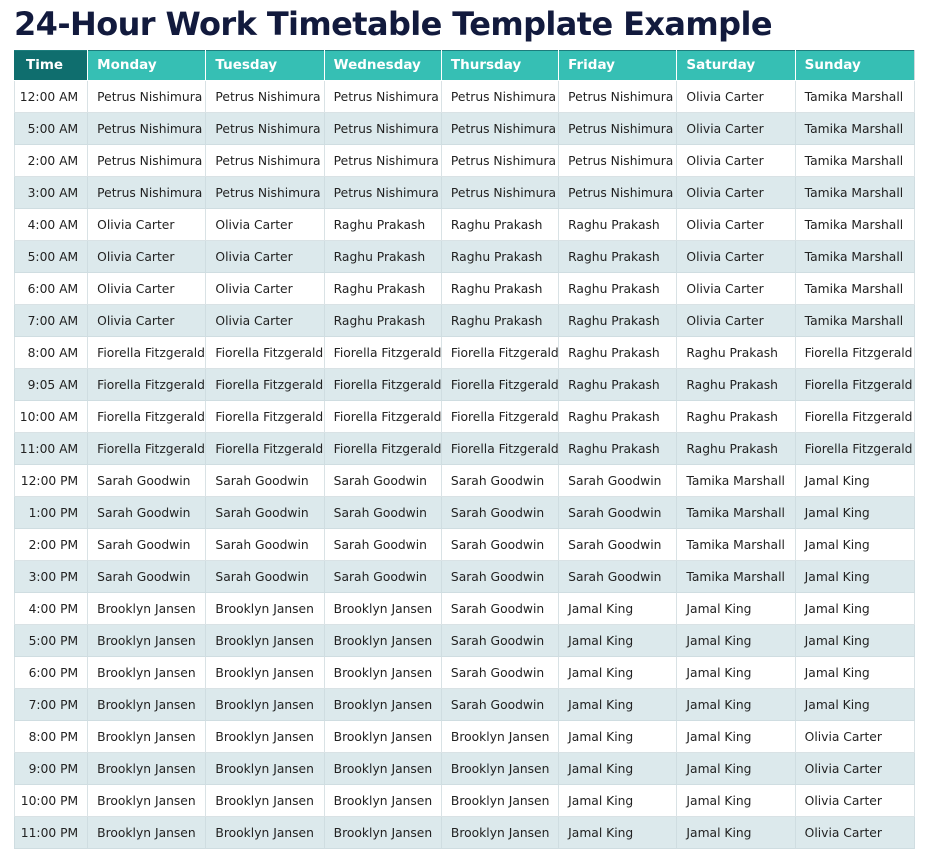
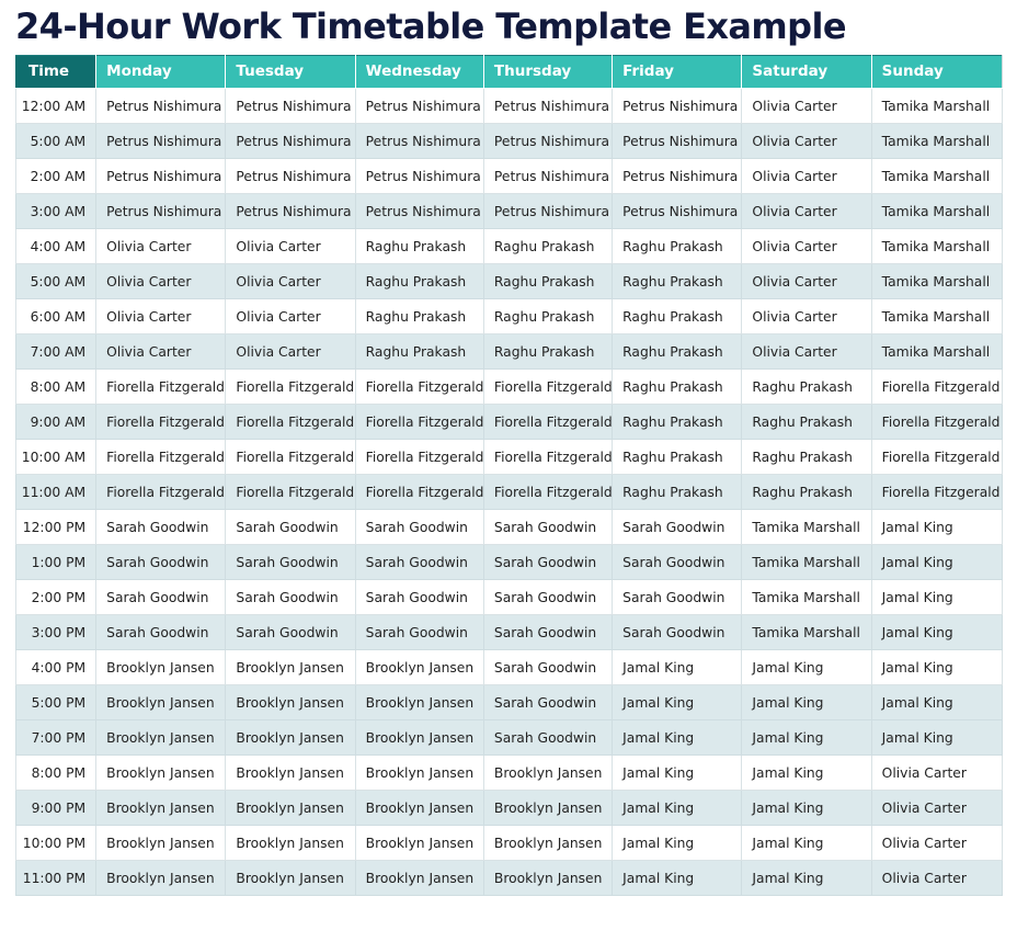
  24-Hour Work Timetable Template Example
  Time	Monday	Tuesday	Wednesday	Thursday	Friday	Saturday	Sunday
  12:00 AM	Petrus Nishimura	Petrus Nishimura	Petrus Nishimura	Petrus Nishimura	Petrus Nishimura	Olivia Carter	Tamika Marshall
  5:00 AM	Petrus Nishimura	Petrus Nishimura	Petrus Nishimura	Petrus Nishimura	Petrus Nishimura	Olivia Carter	Tamika Marshall
  2:00 AM	Petrus Nishimura	Petrus Nishimura	Petrus Nishimura	Petrus Nishimura	Petrus Nishimura	Olivia Carter	Tamika Marshall
  3:00 AM	Petrus Nishimura	Petrus Nishimura	Petrus Nishimura	Petrus Nishimura	Petrus Nishimura	Olivia Carter	Tamika Marshall
  4:00 AM	Olivia Carter	Olivia Carter	Raghu Prakash	Raghu Prakash	Raghu Prakash	Olivia Carter	Tamika Marshall
  5:00 AM	Olivia Carter	Olivia Carter	Raghu Prakash	Raghu Prakash	Raghu Prakash	Olivia Carter	Tamika Marshall
  6:00 AM	Olivia Carter	Olivia Carter	Raghu Prakash	Raghu Prakash	Raghu Prakash	Olivia Carter	Tamika Marshall
  7:00 AM	Olivia Carter	Olivia Carter	Raghu Prakash	Raghu Prakash	Raghu Prakash	Olivia Carter	Tamika Marshall
  8:00 AM	Fiorella Fitzgerald	Fiorella Fitzgerald	Fiorella Fitzgerald	Fiorella Fitzgerald	Raghu Prakash	Raghu Prakash	Fiorella Fitzgerald
- 9:05 AM	Fiorella Fitzgerald	Fiorella Fitzgerald	Fiorella Fitzgerald	Fiorella Fitzgerald	Raghu Prakash	Raghu Prakash	Fiorella Fitzgerald
+ 9:00 AM	Fiorella Fitzgerald	Fiorella Fitzgerald	Fiorella Fitzgerald	Fiorella Fitzgerald	Raghu Prakash	Raghu Prakash	Fiorella Fitzgerald
  10:00 AM	Fiorella Fitzgerald	Fiorella Fitzgerald	Fiorella Fitzgerald	Fiorella Fitzgerald	Raghu Prakash	Raghu Prakash	Fiorella Fitzgerald
  11:00 AM	Fiorella Fitzgerald	Fiorella Fitzgerald	Fiorella Fitzgerald	Fiorella Fitzgerald	Raghu Prakash	Raghu Prakash	Fiorella Fitzgerald
  12:00 PM	Sarah Goodwin	Sarah Goodwin	Sarah Goodwin	Sarah Goodwin	Sarah Goodwin	Tamika Marshall	Jamal King
  1:00 PM	Sarah Goodwin	Sarah Goodwin	Sarah Goodwin	Sarah Goodwin	Sarah Goodwin	Tamika Marshall	Jamal King
  2:00 PM	Sarah Goodwin	Sarah Goodwin	Sarah Goodwin	Sarah Goodwin	Sarah Goodwin	Tamika Marshall	Jamal King
  3:00 PM	Sarah Goodwin	Sarah Goodwin	Sarah Goodwin	Sarah Goodwin	Sarah Goodwin	Tamika Marshall	Jamal King
  4:00 PM	Brooklyn Jansen	Brooklyn Jansen	Brooklyn Jansen	Sarah Goodwin	Jamal King	Jamal King	Jamal King
  5:00 PM	Brooklyn Jansen	Brooklyn Jansen	Brooklyn Jansen	Sarah Goodwin	Jamal King	Jamal King	Jamal King
- 6:00 PM	Brooklyn Jansen	Brooklyn Jansen	Brooklyn Jansen	Sarah Goodwin	Jamal King	Jamal King	Jamal King
  7:00 PM	Brooklyn Jansen	Brooklyn Jansen	Brooklyn Jansen	Sarah Goodwin	Jamal King	Jamal King	Jamal King
  8:00 PM	Brooklyn Jansen	Brooklyn Jansen	Brooklyn Jansen	Brooklyn Jansen	Jamal King	Jamal King	Olivia Carter
  9:00 PM	Brooklyn Jansen	Brooklyn Jansen	Brooklyn Jansen	Brooklyn Jansen	Jamal King	Jamal King	Olivia Carter
  10:00 PM	Brooklyn Jansen	Brooklyn Jansen	Brooklyn Jansen	Brooklyn Jansen	Jamal King	Jamal King	Olivia Carter
  11:00 PM	Brooklyn Jansen	Brooklyn Jansen	Brooklyn Jansen	Brooklyn Jansen	Jamal King	Jamal King	Olivia Carter
